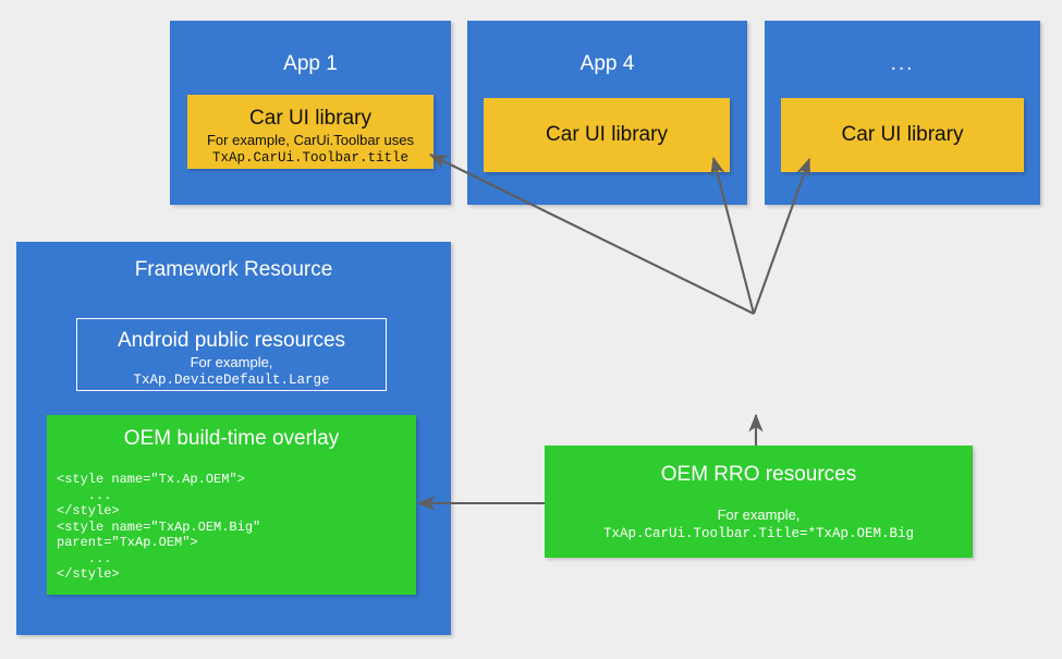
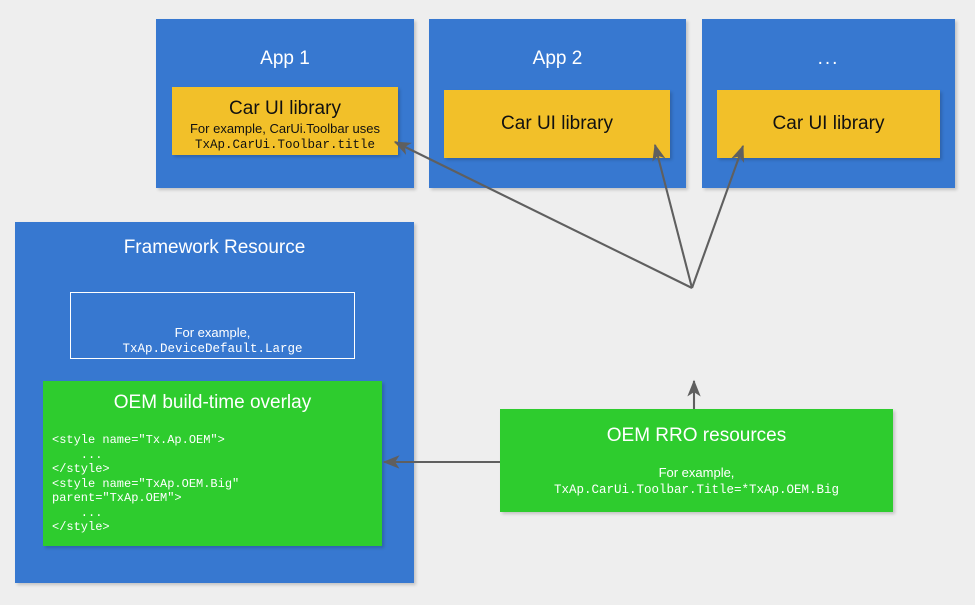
  App 1
  Car UI library
  For example, CarUi.Toolbar uses
  TxAp.CarUi.Toolbar.title
- App 4
+ App 2
  Car UI library
  ...
  Car UI library
  Framework Resource
- Android public resources
  For example,
  TxAp.DeviceDefault.Large
  OEM build-time overlay
  <style name="Tx.Ap.OEM">
  ...
  </style>
  <style name="TxAp.OEM.Big"
  parent="TxAp.OEM">
  ...
  </style>
  OEM RRO resources
  For example,
  TxAp.CarUi.Toolbar.Title=*TxAp.OEM.Big
